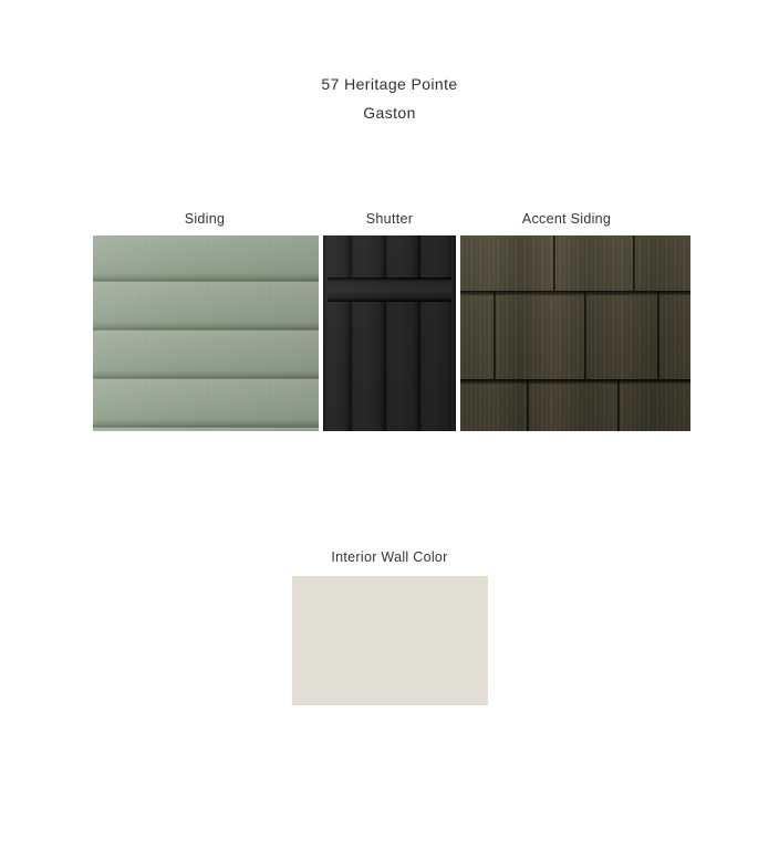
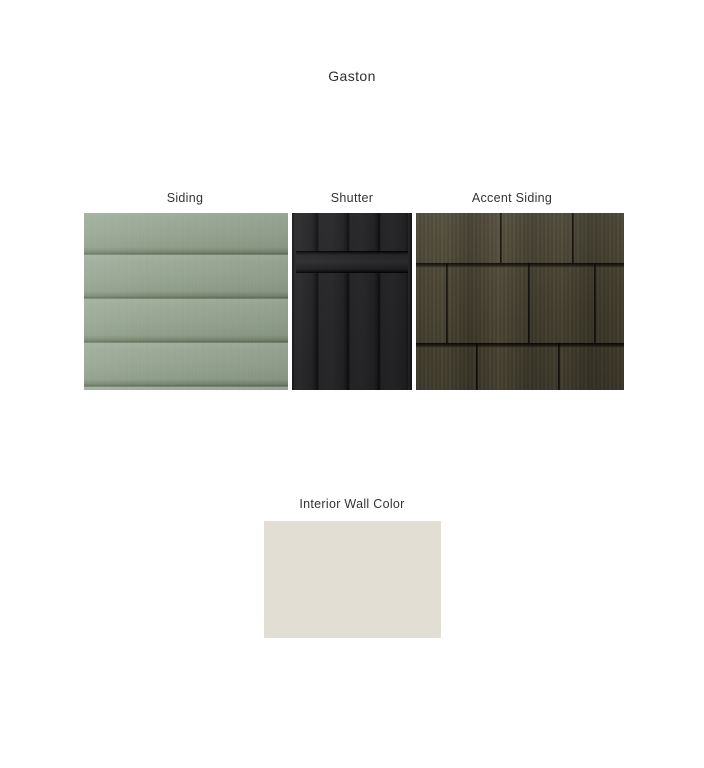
- 57 Heritage Pointe
  Gaston
  Siding
  Shutter
  Accent Siding
  Interior Wall Color
